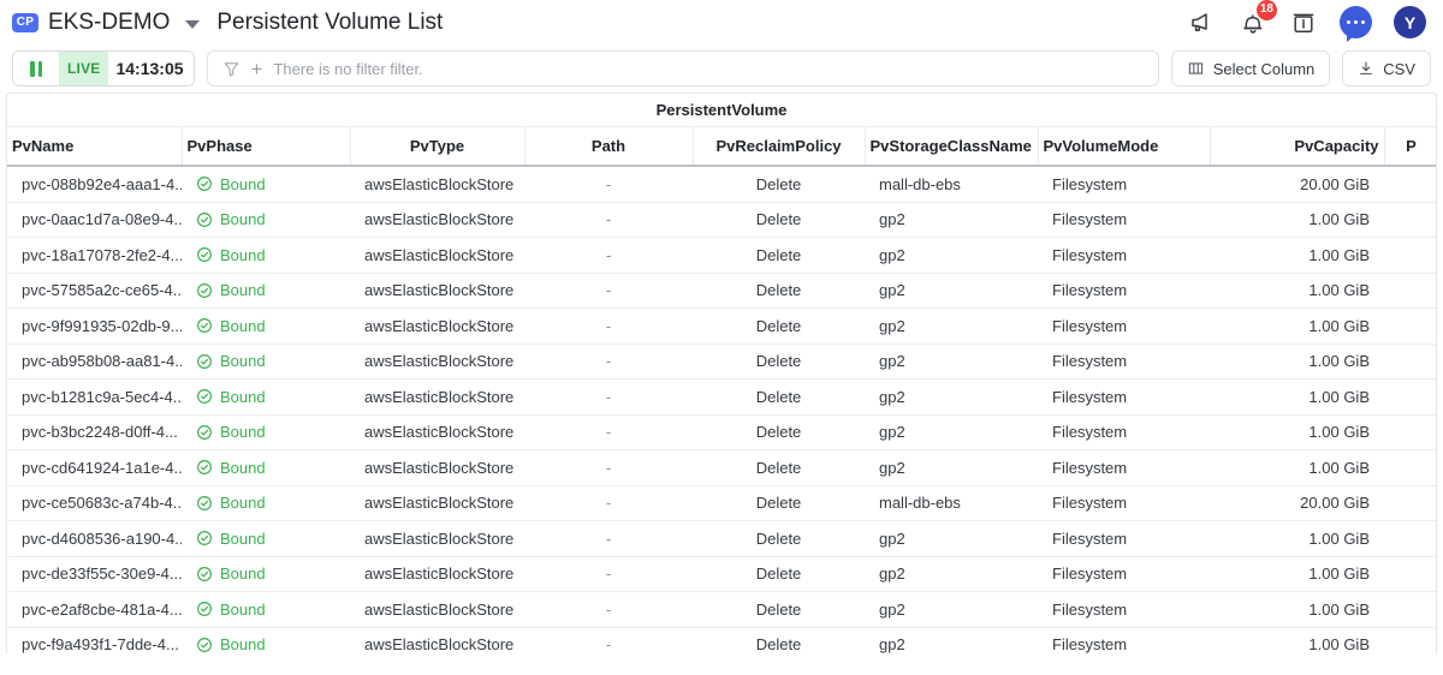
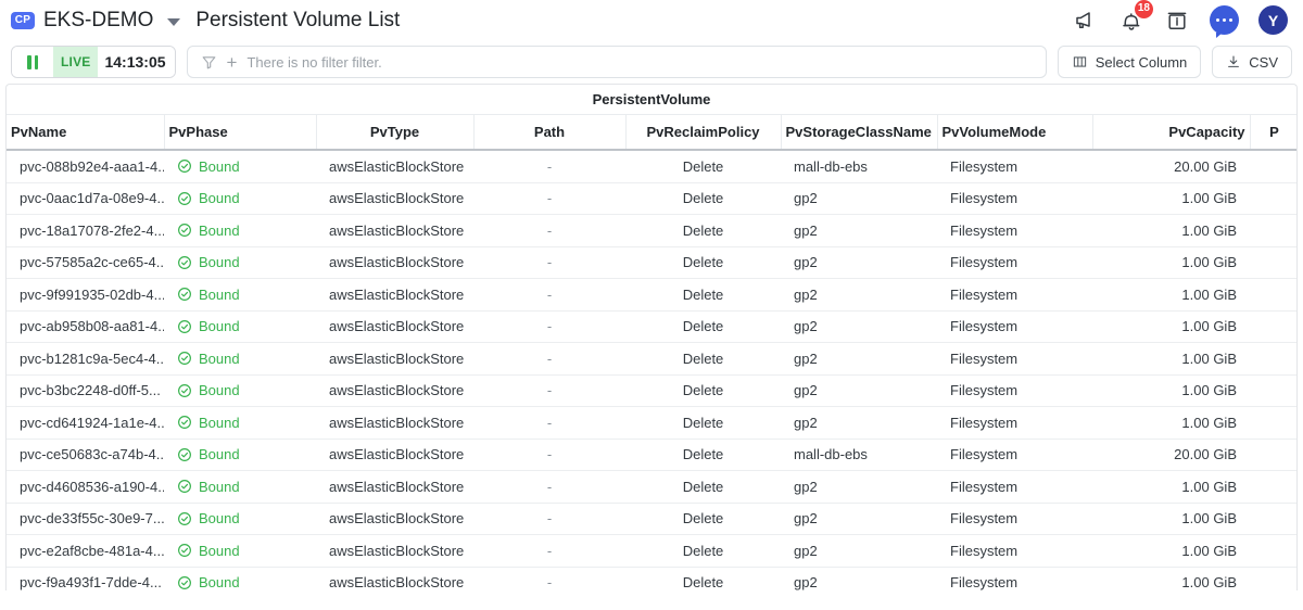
  CP
  EKS-DEMO
  Persistent Volume List
  18
  Y
  LIVE
  14:13:05
  +
  There is no filter filter.
  Select Column
  CSV
  PersistentVolume
  PvName	PvPhase	PvType	Path	PvReclaimPolicy	PvStorageClassName	PvVolumeMode	PvCapacity	P
  pvc-088b92e4-aaa1-4..	Bound	awsElasticBlockStore	-	Delete	mall-db-ebs	Filesystem	20.00 GiB
  pvc-0aac1d7a-08e9-4..	Bound	awsElasticBlockStore	-	Delete	gp2	Filesystem	1.00 GiB
  pvc-18a17078-2fe2-4...	Bound	awsElasticBlockStore	-	Delete	gp2	Filesystem	1.00 GiB
  pvc-57585a2c-ce65-4..	Bound	awsElasticBlockStore	-	Delete	gp2	Filesystem	1.00 GiB
- pvc-9f991935-02db-9...	Bound	awsElasticBlockStore	-	Delete	gp2	Filesystem	1.00 GiB
+ pvc-9f991935-02db-4...	Bound	awsElasticBlockStore	-	Delete	gp2	Filesystem	1.00 GiB
  pvc-ab958b08-aa81-4..	Bound	awsElasticBlockStore	-	Delete	gp2	Filesystem	1.00 GiB
  pvc-b1281c9a-5ec4-4..	Bound	awsElasticBlockStore	-	Delete	gp2	Filesystem	1.00 GiB
- pvc-b3bc2248-d0ff-4...	Bound	awsElasticBlockStore	-	Delete	gp2	Filesystem	1.00 GiB
+ pvc-b3bc2248-d0ff-5...	Bound	awsElasticBlockStore	-	Delete	gp2	Filesystem	1.00 GiB
  pvc-cd641924-1a1e-4..	Bound	awsElasticBlockStore	-	Delete	gp2	Filesystem	1.00 GiB
  pvc-ce50683c-a74b-4..	Bound	awsElasticBlockStore	-	Delete	mall-db-ebs	Filesystem	20.00 GiB
  pvc-d4608536-a190-4..	Bound	awsElasticBlockStore	-	Delete	gp2	Filesystem	1.00 GiB
- pvc-de33f55c-30e9-4...	Bound	awsElasticBlockStore	-	Delete	gp2	Filesystem	1.00 GiB
+ pvc-de33f55c-30e9-7...	Bound	awsElasticBlockStore	-	Delete	gp2	Filesystem	1.00 GiB
  pvc-e2af8cbe-481a-4...	Bound	awsElasticBlockStore	-	Delete	gp2	Filesystem	1.00 GiB
  pvc-f9a493f1-7dde-4...	Bound	awsElasticBlockStore	-	Delete	gp2	Filesystem	1.00 GiB
